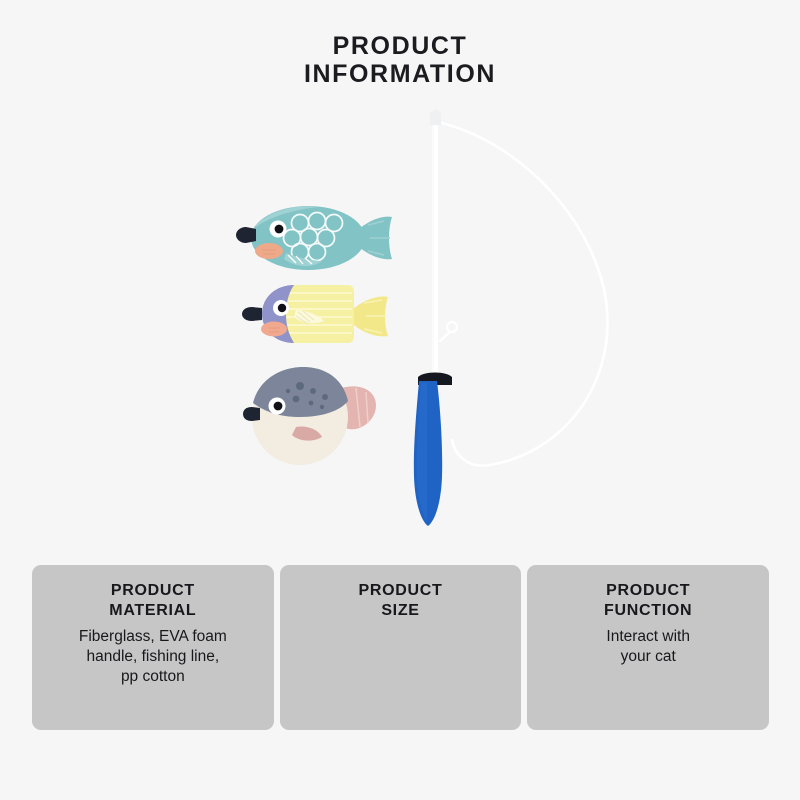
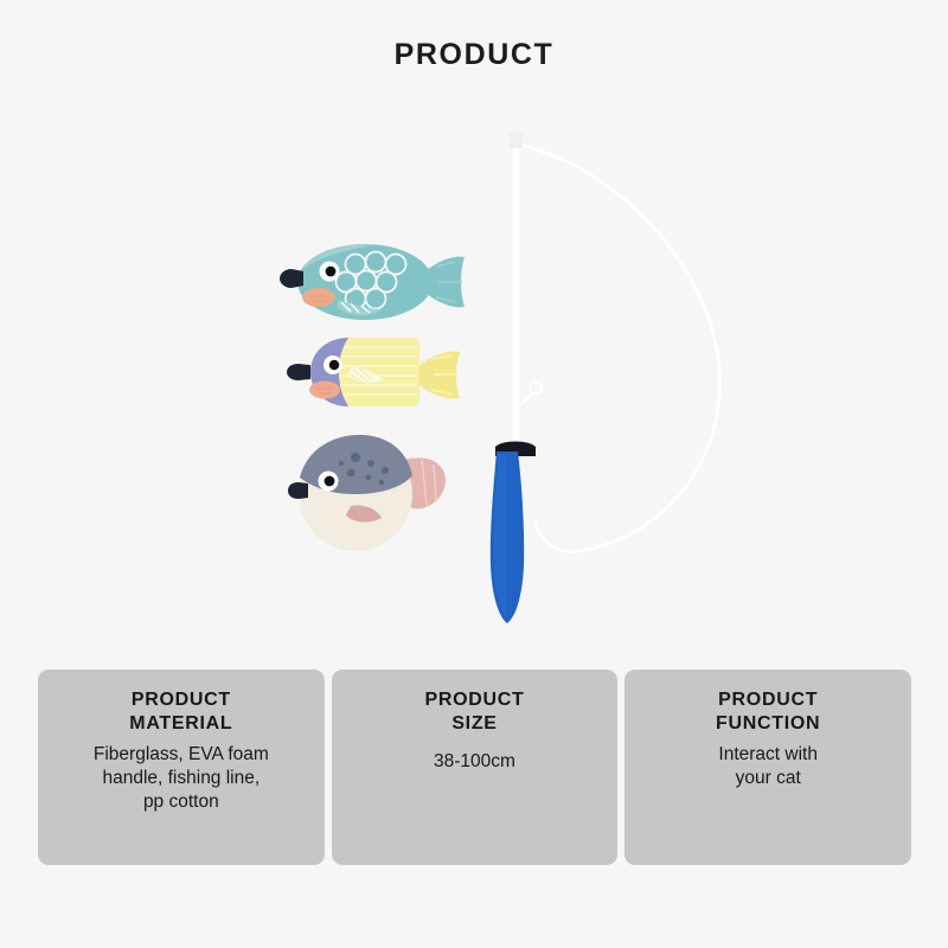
  PRODUCT
- INFORMATION
  PRODUCT
  MATERIAL
  Fiberglass, EVA foam
  handle, fishing line,
  pp cotton
  PRODUCT
  SIZE
+ 38-100cm
  PRODUCT
  FUNCTION
  Interact with
  your cat
